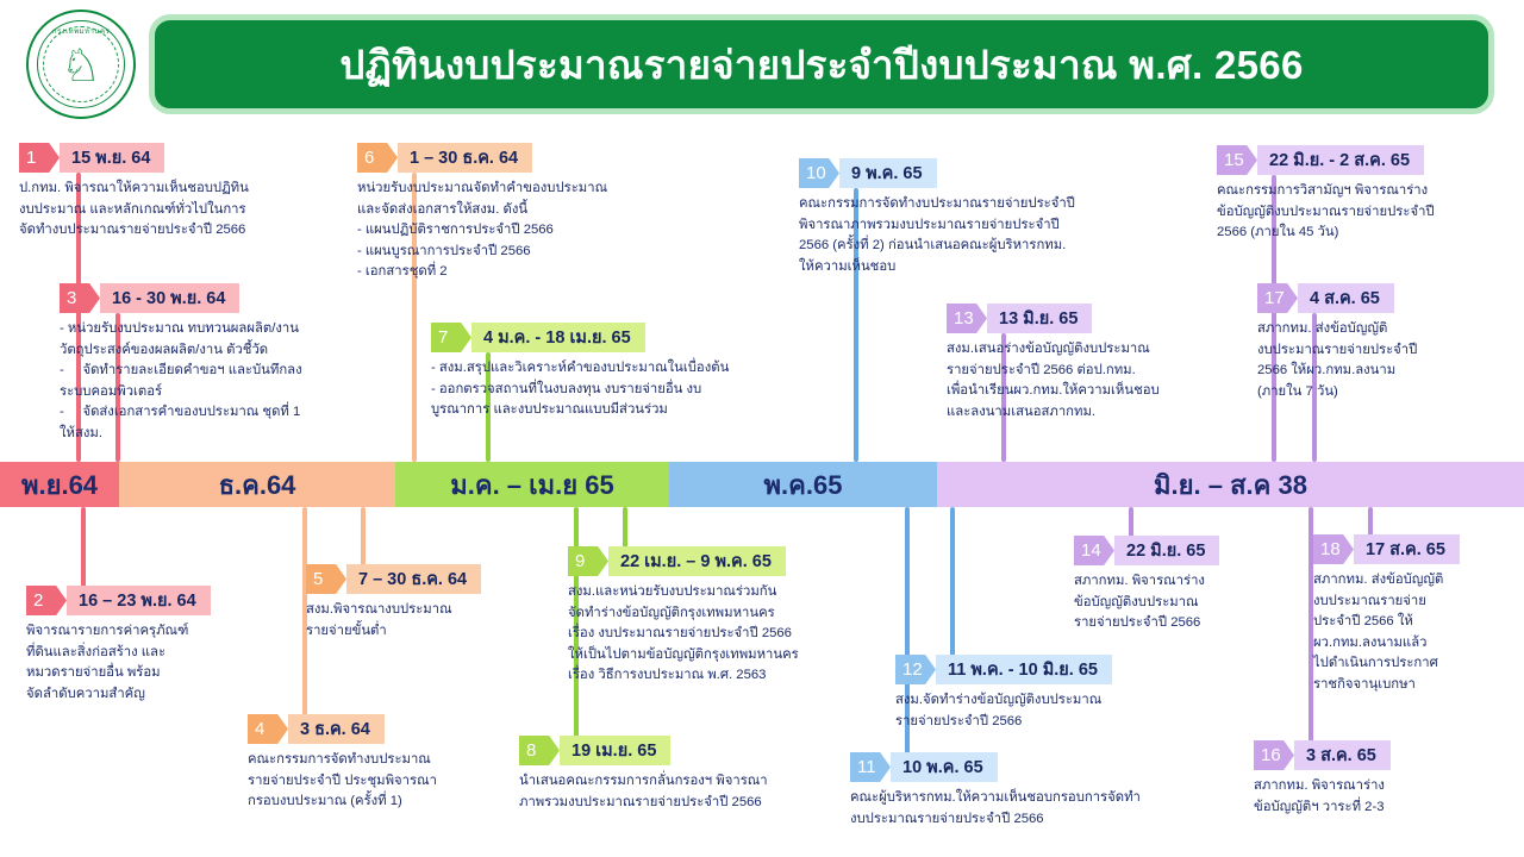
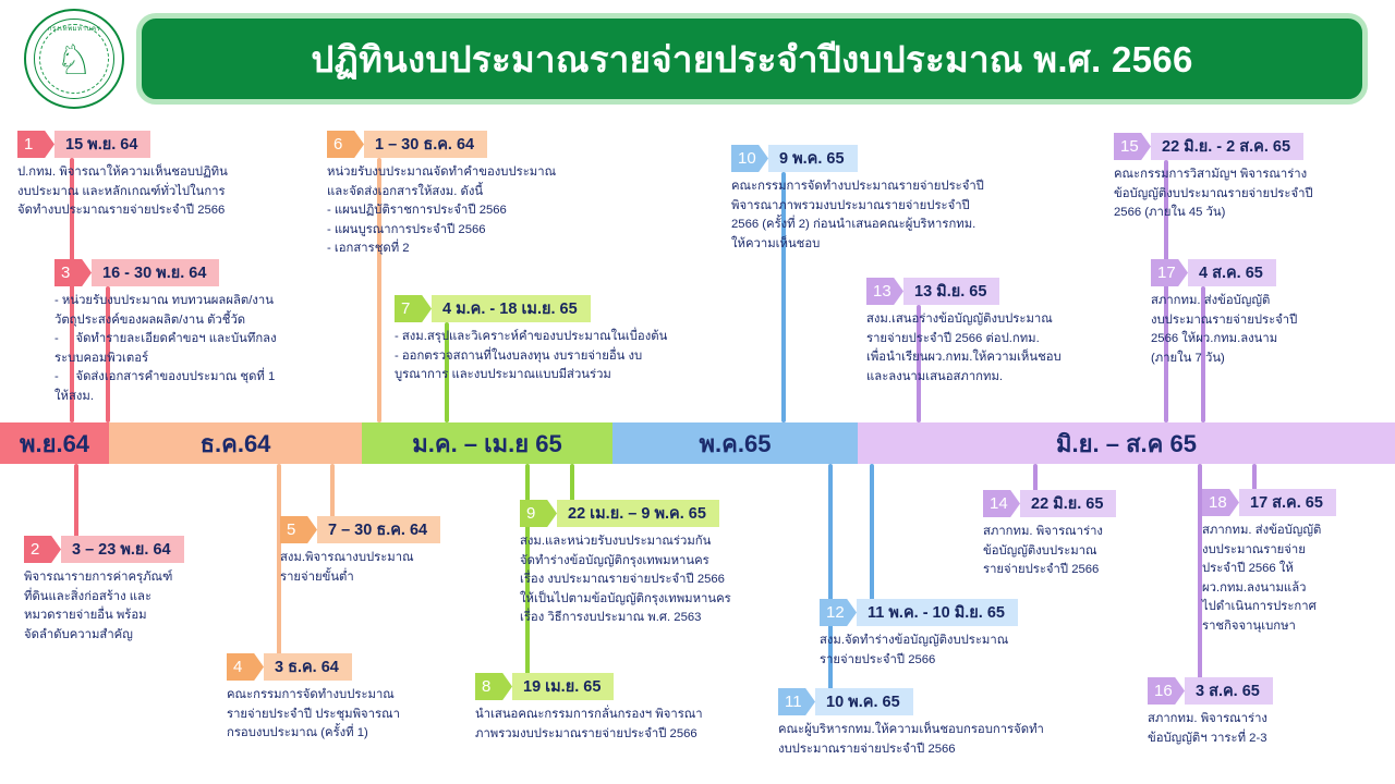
  ♘
  ปฏิทินงบประมาณรายจ่ายประจำปีงบประมาณ พ.ศ. 2566
  พ.ย.64
  ธ.ค.64
  ม.ค. – เม.ย 65
  พ.ค.65
- มิ.ย. – ส.ค 38
+ มิ.ย. – ส.ค 65
  1
  15 พ.ย. 64
  ป.กทม. พิจารณาให้ความเห็นชอบปฏิทิน
  งบประมาณ และหลักเกณฑ์ทั่วไปในการ
  จัดทำงบประมาณรายจ่ายประจำปี 2566
  2
- 16 – 23 พ.ย. 64
+ 3 – 23 พ.ย. 64
  พิจารณารายการค่าครุภัณฑ์
  ที่ดินและสิ่งก่อสร้าง และ
  หมวดรายจ่ายอื่น พร้อม
  จัดลำดับความสำคัญ
  3
  16 - 30 พ.ย. 64
  - หน่วยรับงบประมาณ ทบทวนผลผลิต/งาน
  วัตถุประสงค์ของผลผลิต/งาน ตัวชี้วัด
  - จัดทำรายละเอียดคำขอฯ และบันทึกลง
  ระบบคอมพิวเตอร์
  - จัดส่งเอกสารคำของบประมาณ ชุดที่ 1
  ให้สงม.
  4
  3 ธ.ค. 64
  คณะกรรมการจัดทำงบประมาณ
  รายจ่ายประจำปี ประชุมพิจารณา
  กรอบงบประมาณ (ครั้งที่ 1)
  5
  7 – 30 ธ.ค. 64
  สงม.พิจารณางบประมาณ
  รายจ่ายขั้นต่ำ
  6
  1 – 30 ธ.ค. 64
  หน่วยรับงบประมาณจัดทำคำของบประมาณ
  และจัดส่งเอกสารให้สงม. ดังนี้
  - แผนปฏิบัติราชการประจำปี 2566
  - แผนบูรณาการประจำปี 2566
  - เอกสารชุดที่ 2
  7
  4 ม.ค. - 18 เม.ย. 65
  - สงม.สรุปและวิเคราะห์คำของบประมาณในเบื่องต้น
  - ออกตรวจสถานที่ในงบลงทุน งบรายจ่ายอื่น งบ
  บูรณาการ และงบประมาณแบบมีส่วนร่วม
  8
  19 เม.ย. 65
  นำเสนอคณะกรรมการกลั่นกรองฯ พิจารณา
  ภาพรวมงบประมาณรายจ่ายประจำปี 2566
  9
  22 เม.ย. – 9 พ.ค. 65
  สงม.และหน่วยรับงบประมาณร่วมกัน
  จัดทำร่างข้อบัญญัติกรุงเทพมหานคร
  เรื่อง งบประมาณรายจ่ายประจำปี 2566
  ให้เป็นไปตามข้อบัญญัติกรุงเทพมหานคร
  เรื่อง วิธีการงบประมาณ พ.ศ. 2563
  10
  9 พ.ค. 65
  คณะกรรมการจัดทำงบประมาณรายจ่ายประจำปี
  พิจารณาภาพรวมงบประมาณรายจ่ายประจำปี
  2566 (ครั้งที่ 2) ก่อนนำเสนอคณะผู้บริหารกทม.
  ให้ความเห็นชอบ
  11
  10 พ.ค. 65
  คณะผู้บริหารกทม.ให้ความเห็นชอบกรอบการจัดทำ
  งบประมาณรายจ่ายประจำปี 2566
  12
  11 พ.ค. - 10 มิ.ย. 65
  สงม.จัดทำร่างข้อบัญญัติงบประมาณ
  รายจ่ายประจำปี 2566
  13
  13 มิ.ย. 65
  สงม.เสนอร่างข้อบัญญัติงบประมาณ
  รายจ่ายประจำปี 2566 ต่อป.กทม.
  เพื่อนำเรียนผว.กทม.ให้ความเห็นชอบ
  และลงนามเสนอสภากทม.
  14
  22 มิ.ย. 65
  สภากทม. พิจารณาร่าง
  ข้อบัญญัติงบประมาณ
  รายจ่ายประจำปี 2566
  15
  22 มิ.ย. - 2 ส.ค. 65
  คณะกรรมการวิสามัญฯ พิจารณาร่าง
  ข้อบัญญัติงบประมาณรายจ่ายประจำปี
  2566 (ภายใน 45 วัน)
  16
  3 ส.ค. 65
  สภากทม. พิจารณาร่าง
  ข้อบัญญัติฯ วาระที่ 2-3
  17
  4 ส.ค. 65
  สภากทม. ส่งข้อบัญญัติ
  งบประมาณรายจ่ายประจำปี
  2566 ให้ผว.กทม.ลงนาม
  (ภายใน 7 วัน)
  18
  17 ส.ค. 65
  สภากทม. ส่งข้อบัญญัติ
  งบประมาณรายจ่าย
  ประจำปี 2566 ให้
  ผว.กทม.ลงนามแล้ว
  ไปดำเนินการประกาศ
  ราชกิจจานุเบกษา
